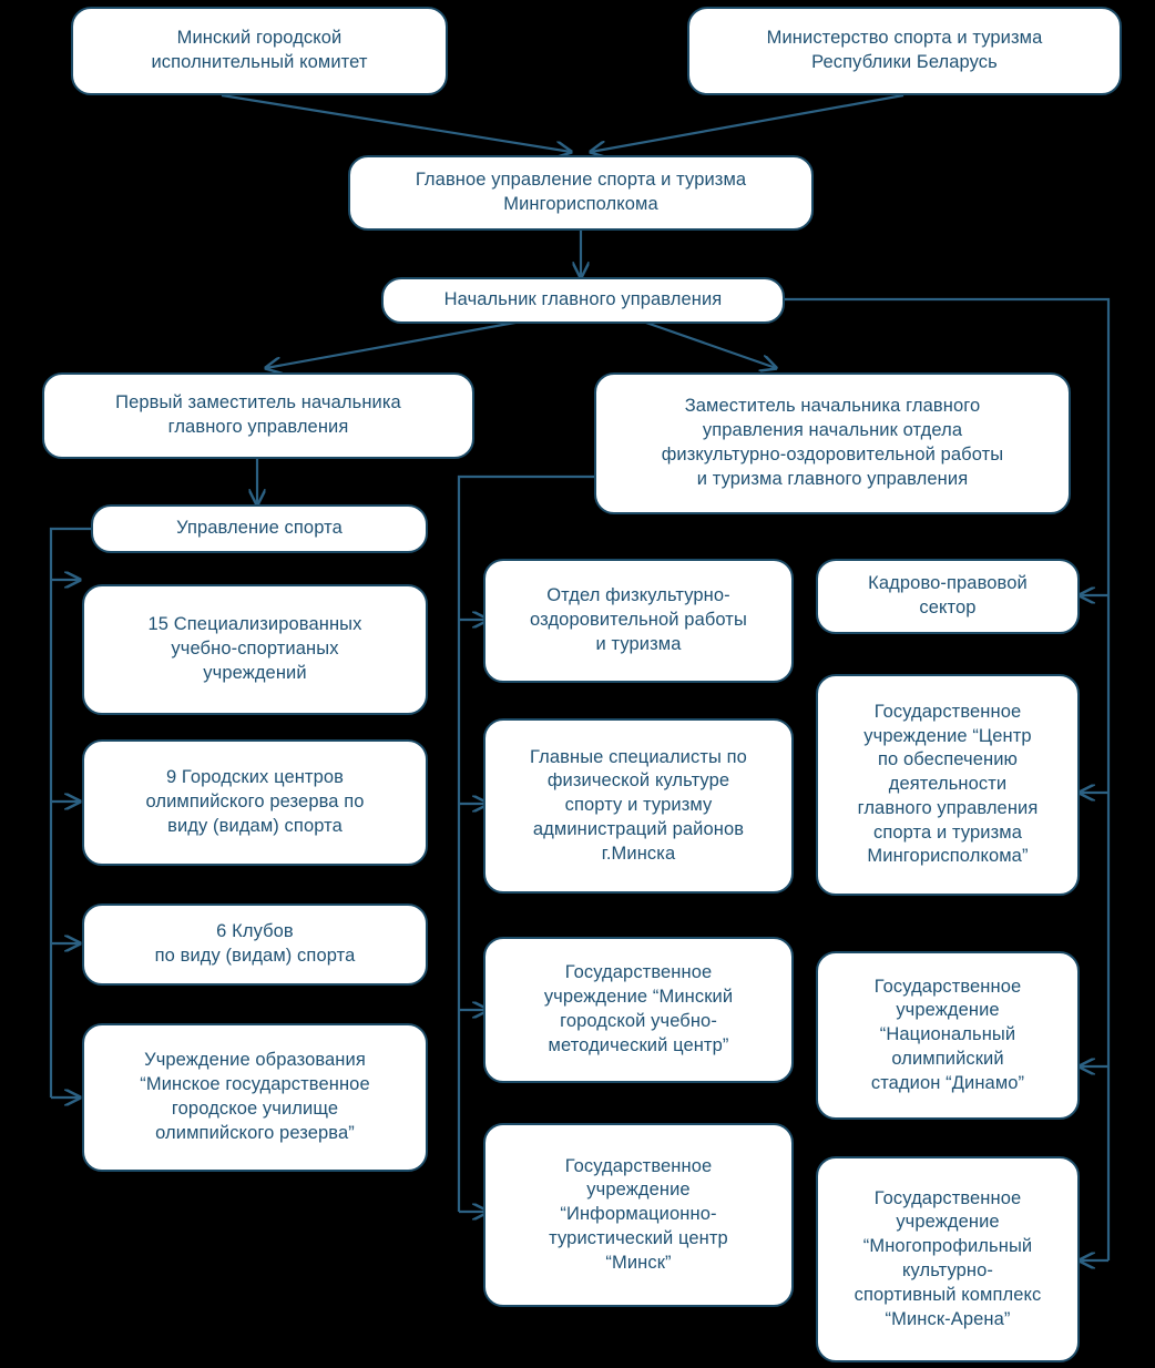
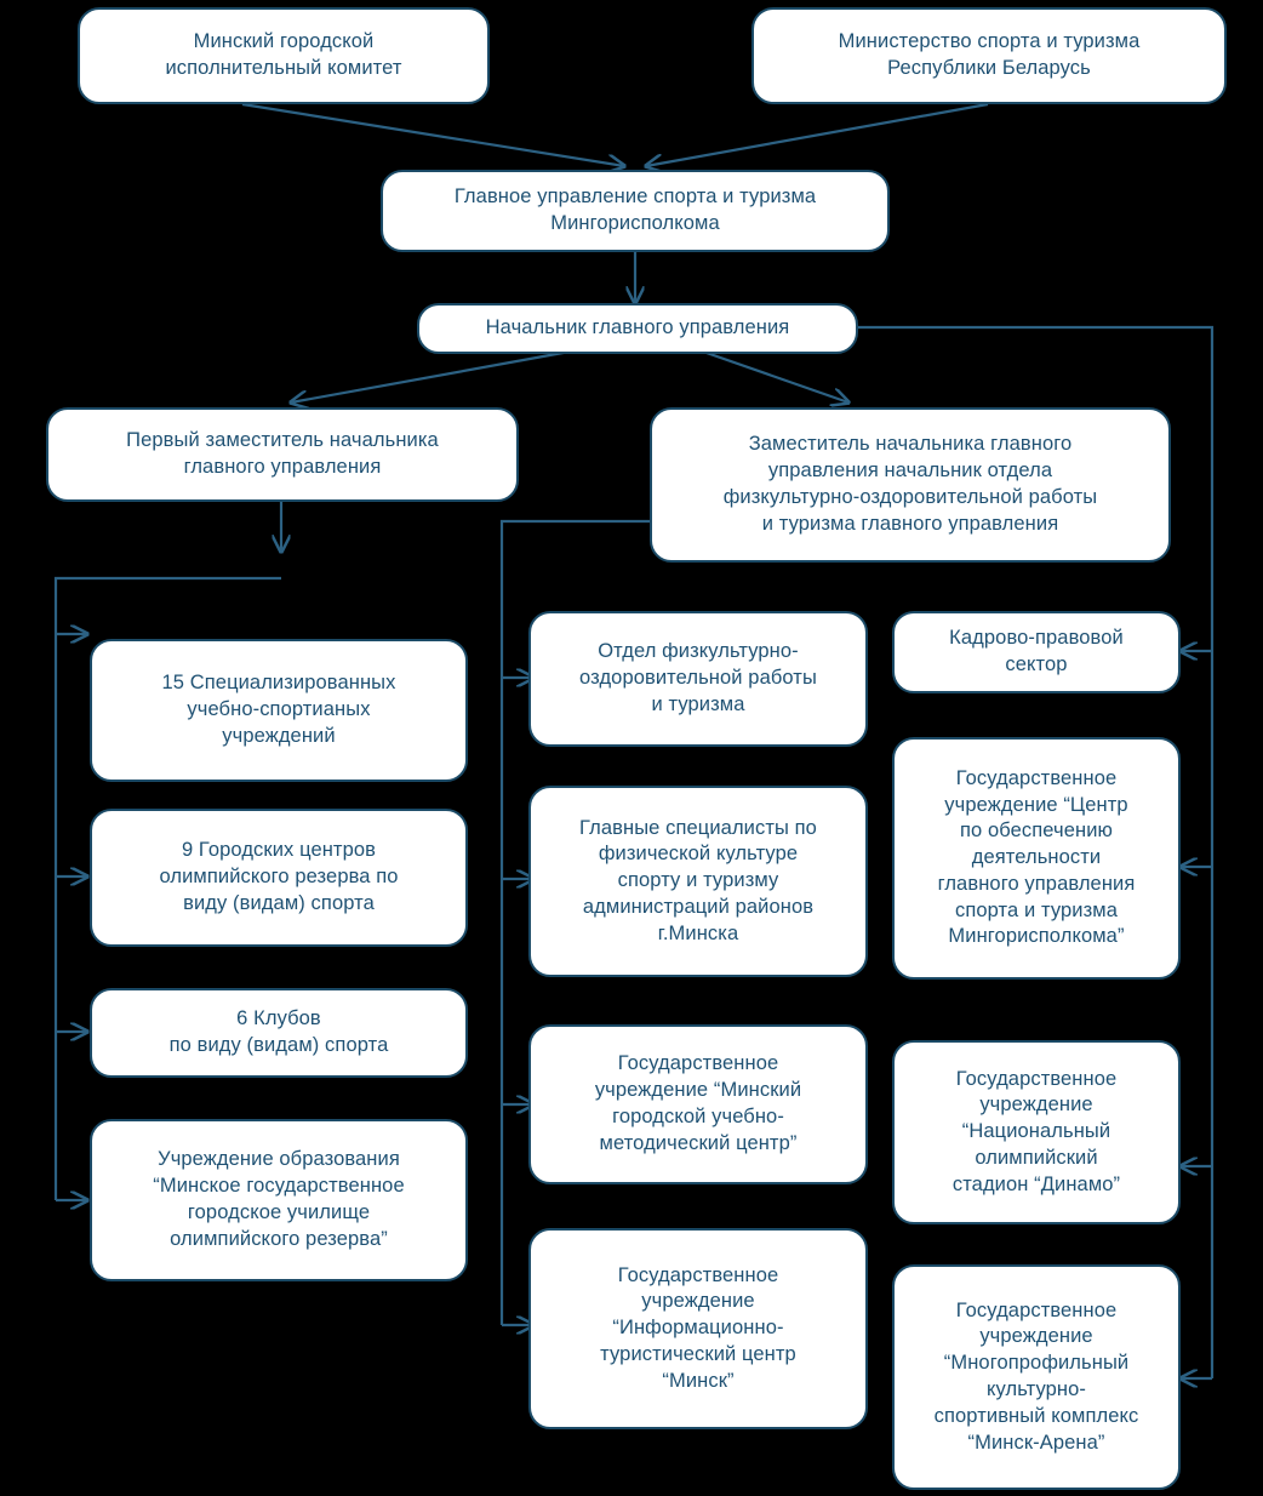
  Минский городской
  исполнительный комитет
  Министерство спорта и туризма
  Республики Беларусь
  Главное управление спорта и туризма
  Мингорисполкома
  Начальник главного управления
  Первый заместитель начальника
  главного управления
  Заместитель начальника главного
  управления начальник отдела
  физкультурно-оздоровительной работы
  и туризма главного управления
- Управление спорта
  15 Специализированных
  учебно-спортианых
  учреждений
  9 Городских центров
  олимпийского резерва по
  виду (видам) спорта
  6 Клубов
  по виду (видам) спорта
  Учреждение образования
  “Минское государственное
  городское училище
  олимпийского резерва”
  Отдел физкультурно-
  оздоровительной работы
  и туризма
  Главные специалисты по
  физической культуре
  спорту и туризму
  администраций районов
  г.Минска
  Государственное
  учреждение “Минский
  городской учебно-
  методический центр”
  Государственное
  учреждение
  “Информационно-
  туристический центр
  “Минск”
  Кадрово-правовой
  сектор
  Государственное
  учреждение “Центр
  по обеспечению
  деятельности
  главного управления
  спорта и туризма
  Мингорисполкома”
  Государственное
  учреждение
  “Национальный
  олимпийский
  стадион “Динамо”
  Государственное
  учреждение
  “Многопрофильный
  культурно-
  спортивный комплекс
  “Минск-Арена”
